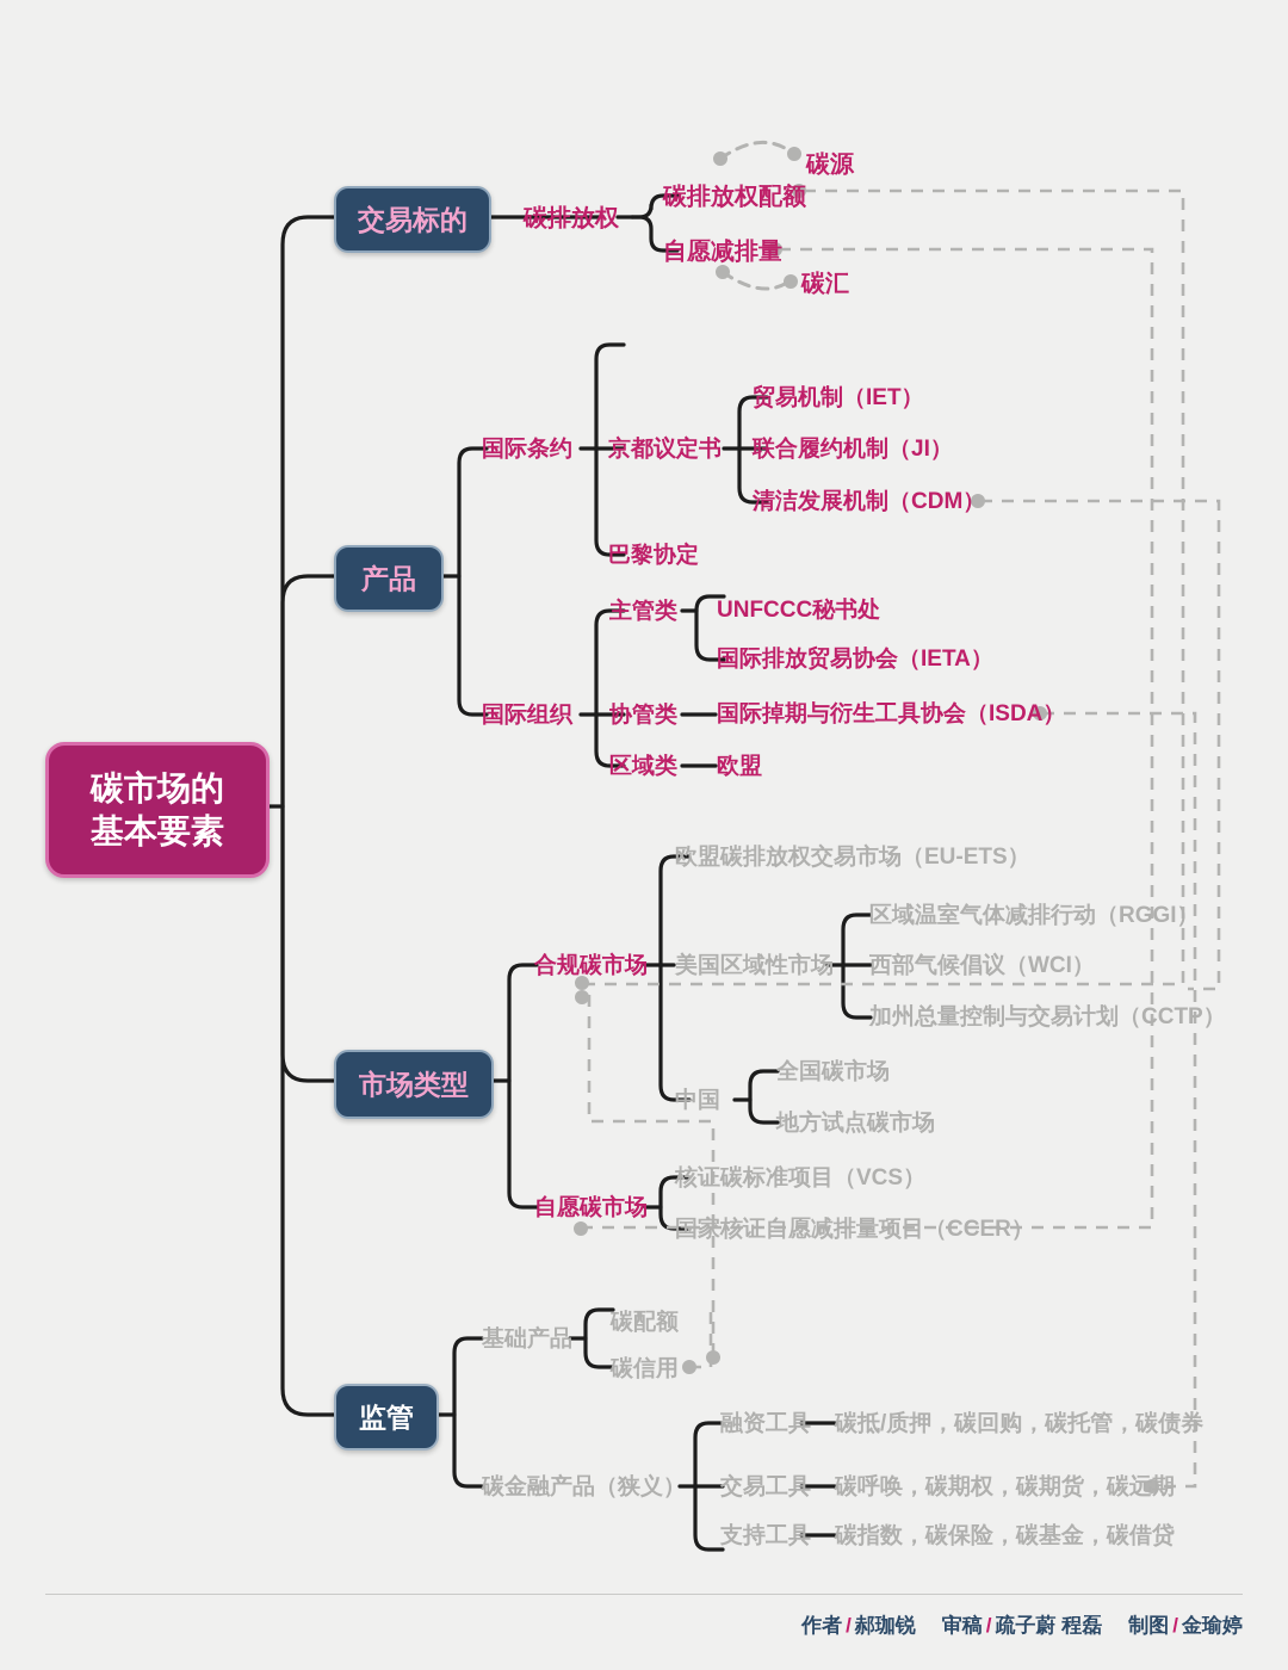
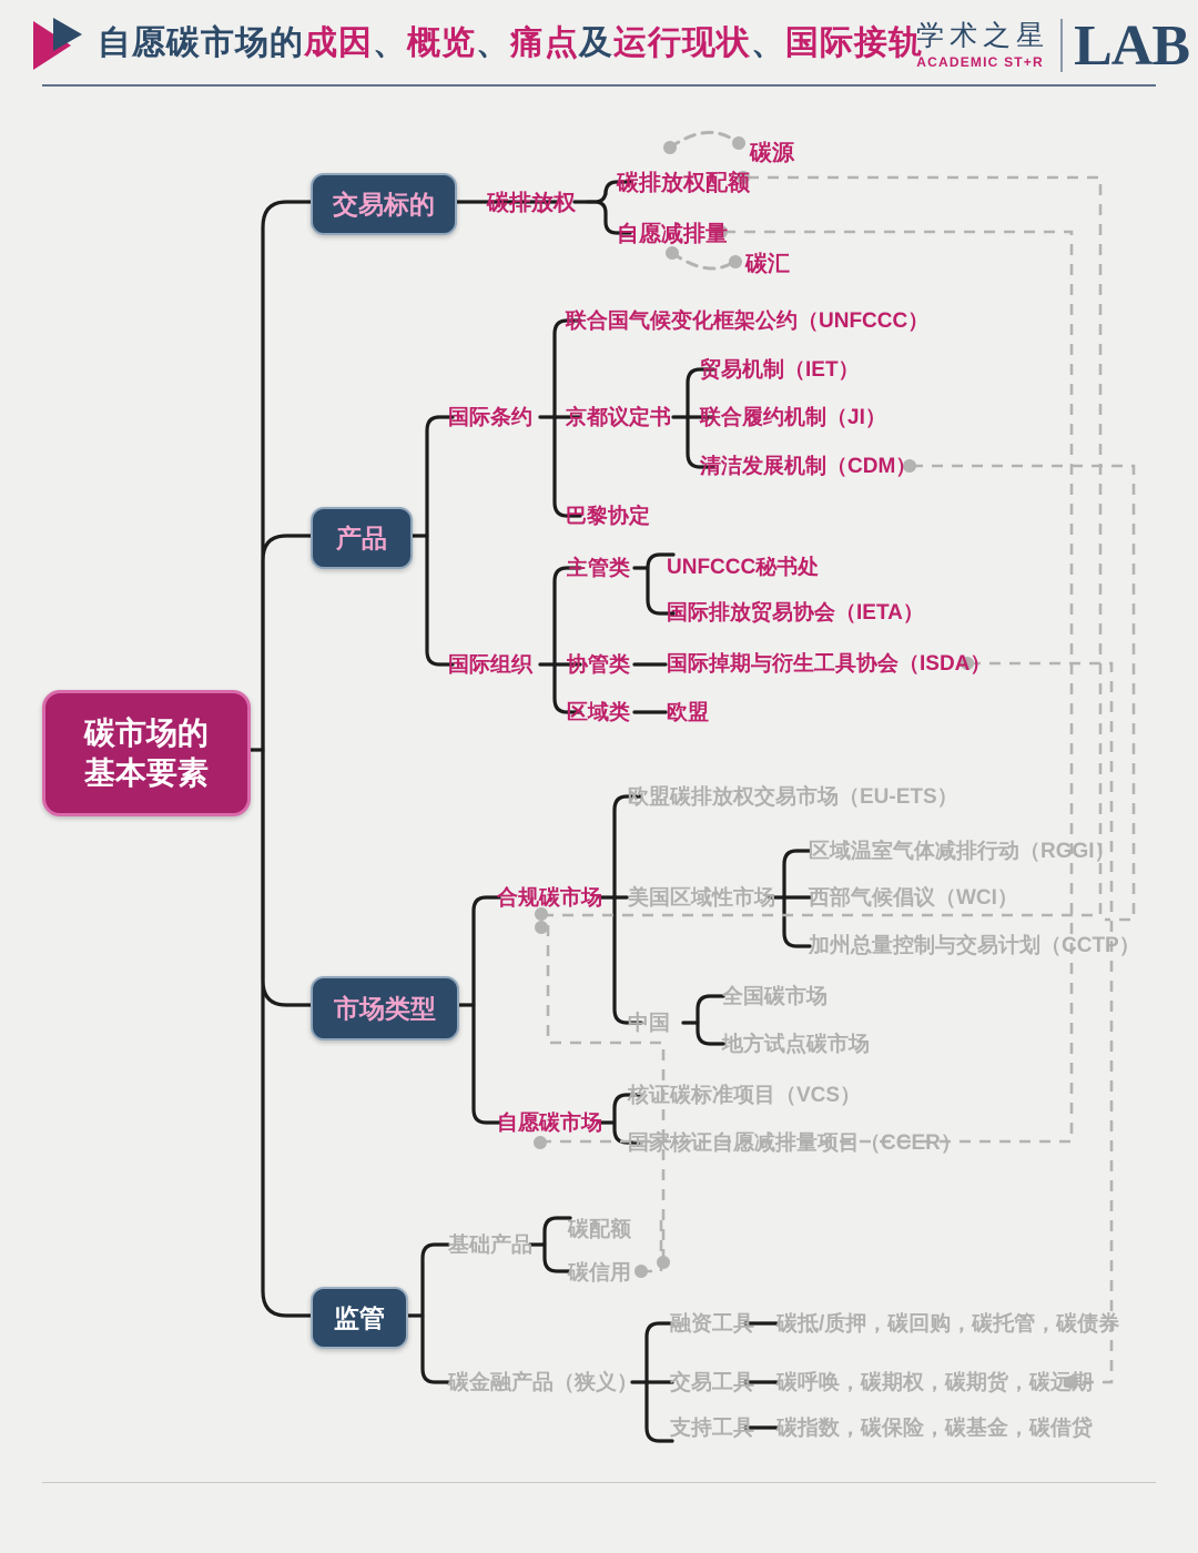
+ 自愿碳市场的成因、概览、痛点及运行现状、国际接轨
+ 学术之星
+ ACADEMIC ST+R
+ LAB
  碳市场的
  基本要素
  交易标的
  产品
  市场类型
  监管
  碳排放权
  碳排放权配额
  自愿减排量
  碳源
  碳汇
  国际条约
+ 联合国气候变化框架公约（UNFCCC）
  京都议定书
  贸易机制（IET）
  联合履约机制（JI）
  清洁发展机制（CDM）
  巴黎协定
  国际组织
  主管类
  UNFCCC秘书处
  国际排放贸易协会（IETA）
  协管类
  国际掉期与衍生工具协会（ISDA）
  区域类
  欧盟
  合规碳市场
  欧盟碳排放权交易市场（EU-ETS）
  美国区域性市场
  区域温室气体减排行动（RGGI）
  西部气候倡议（WCI）
  加州总量控制与交易计划（CCTP）
  中国
  全国碳市场
  地方试点碳市场
  自愿碳市场
  核证碳标准项目（VCS）
  国家核证自愿减排量项目（CCER）
  基础产品
  碳配额
  碳信用
  碳金融产品（狭义）
  融资工具
  碳抵/质押，碳回购，碳托管，碳债券
  交易工具
  碳呼唤，碳期权，碳期货，碳远期
  支持工具
  碳指数，碳保险，碳基金，碳借贷
- 作者 / 郝珈锐 审稿 / 疏子蔚 程磊 制图 / 金瑜婷
